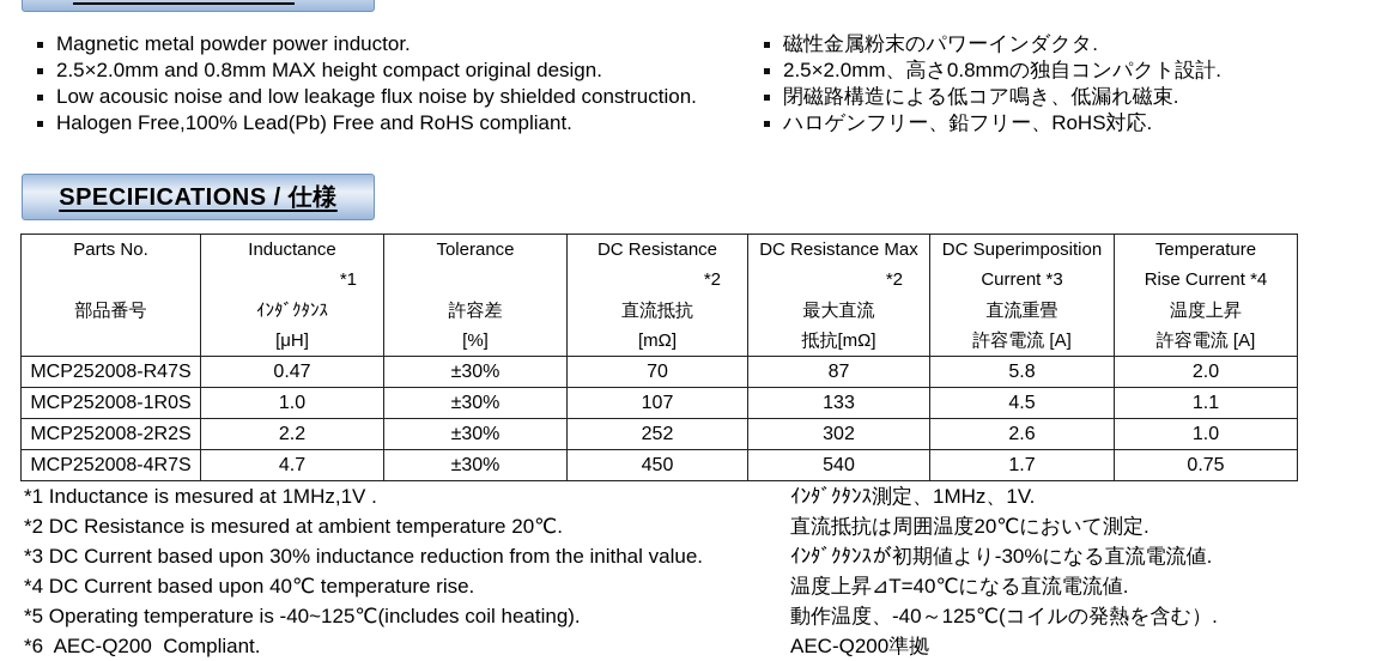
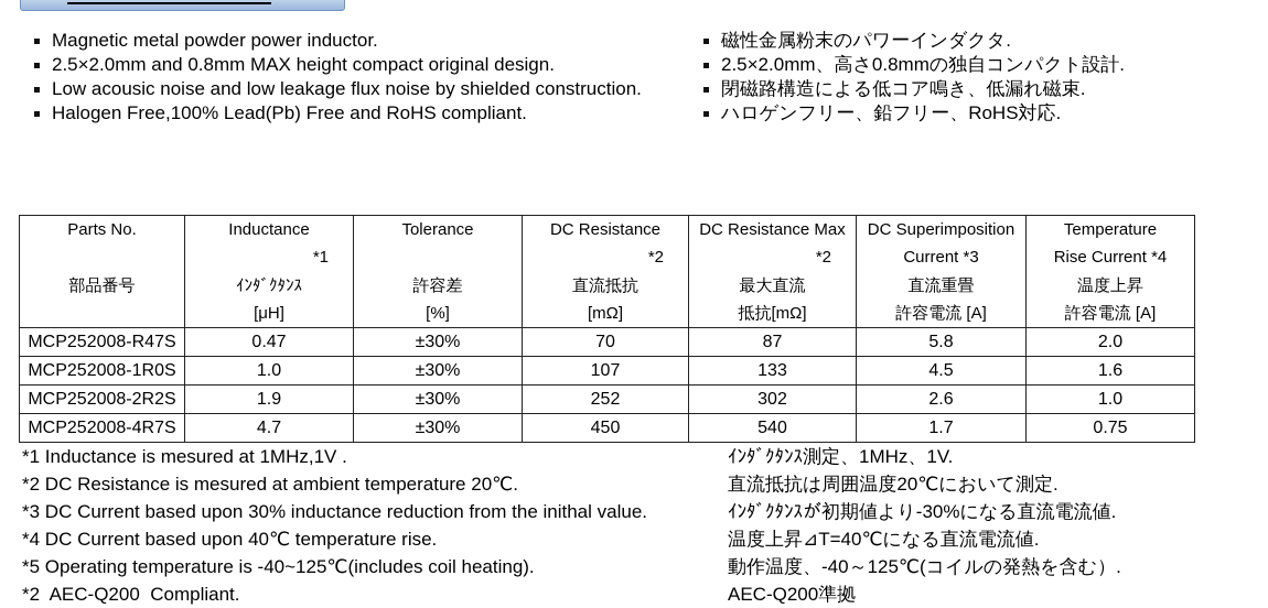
  Magnetic metal powder power inductor.
  2.5×2.0mm and 0.8mm MAX height compact original design.
  Low acousic noise and low leakage flux noise by shielded construction.
  Halogen Free,100% Lead(Pb) Free and RoHS compliant.
  磁性金属粉末のパワーインダクタ.
  2.5×2.0mm、高さ0.8mmの独自コンパクト設計.
  閉磁路構造による低コア鳴き、低漏れ磁束.
  ハロゲンフリー、鉛フリー、RoHS対応.
- SPECIFICATIONS / 仕様
  Parts No. 部品番号	Inductance *1 ｲﾝﾀﾞｸﾀﾝｽ [μH]	Tolerance 許容差 [%]	DC Resistance *2 直流抵抗 [mΩ]	DC Resistance Max *2 最大直流 抵抗[mΩ]	DC Superimposition Current *3 直流重畳 許容電流 [A]	Temperature Rise Current *4 温度上昇 許容電流 [A]
  MCP252008-R47S	0.47	±30%	70	87	5.8	2.0
- MCP252008-1R0S	1.0	±30%	107	133	4.5	1.1
+ MCP252008-1R0S	1.0	±30%	107	133	4.5	1.6
- MCP252008-2R2S	2.2	±30%	252	302	2.6	1.0
+ MCP252008-2R2S	1.9	±30%	252	302	2.6	1.0
  MCP252008-4R7S	4.7	±30%	450	540	1.7	0.75
  *1 Inductance is mesured at 1MHz,1V .
  *2 DC Resistance is mesured at ambient temperature 20℃.
  *3 DC Current based upon 30% inductance reduction from the inithal value.
  *4 DC Current based upon 40℃ temperature rise.
  *5 Operating temperature is -40~125℃(includes coil heating).
- *6 AEC-Q200 Compliant.
+ *2 AEC-Q200 Compliant.
  ｲﾝﾀﾞｸﾀﾝｽ測定、1MHz、1V.
  直流抵抗は周囲温度20℃において測定.
  ｲﾝﾀﾞｸﾀﾝｽが初期値より-30%になる直流電流値.
  温度上昇⊿T=40℃になる直流電流値.
  動作温度、-40～125℃(コイルの発熱を含む）.
  AEC-Q200準拠
